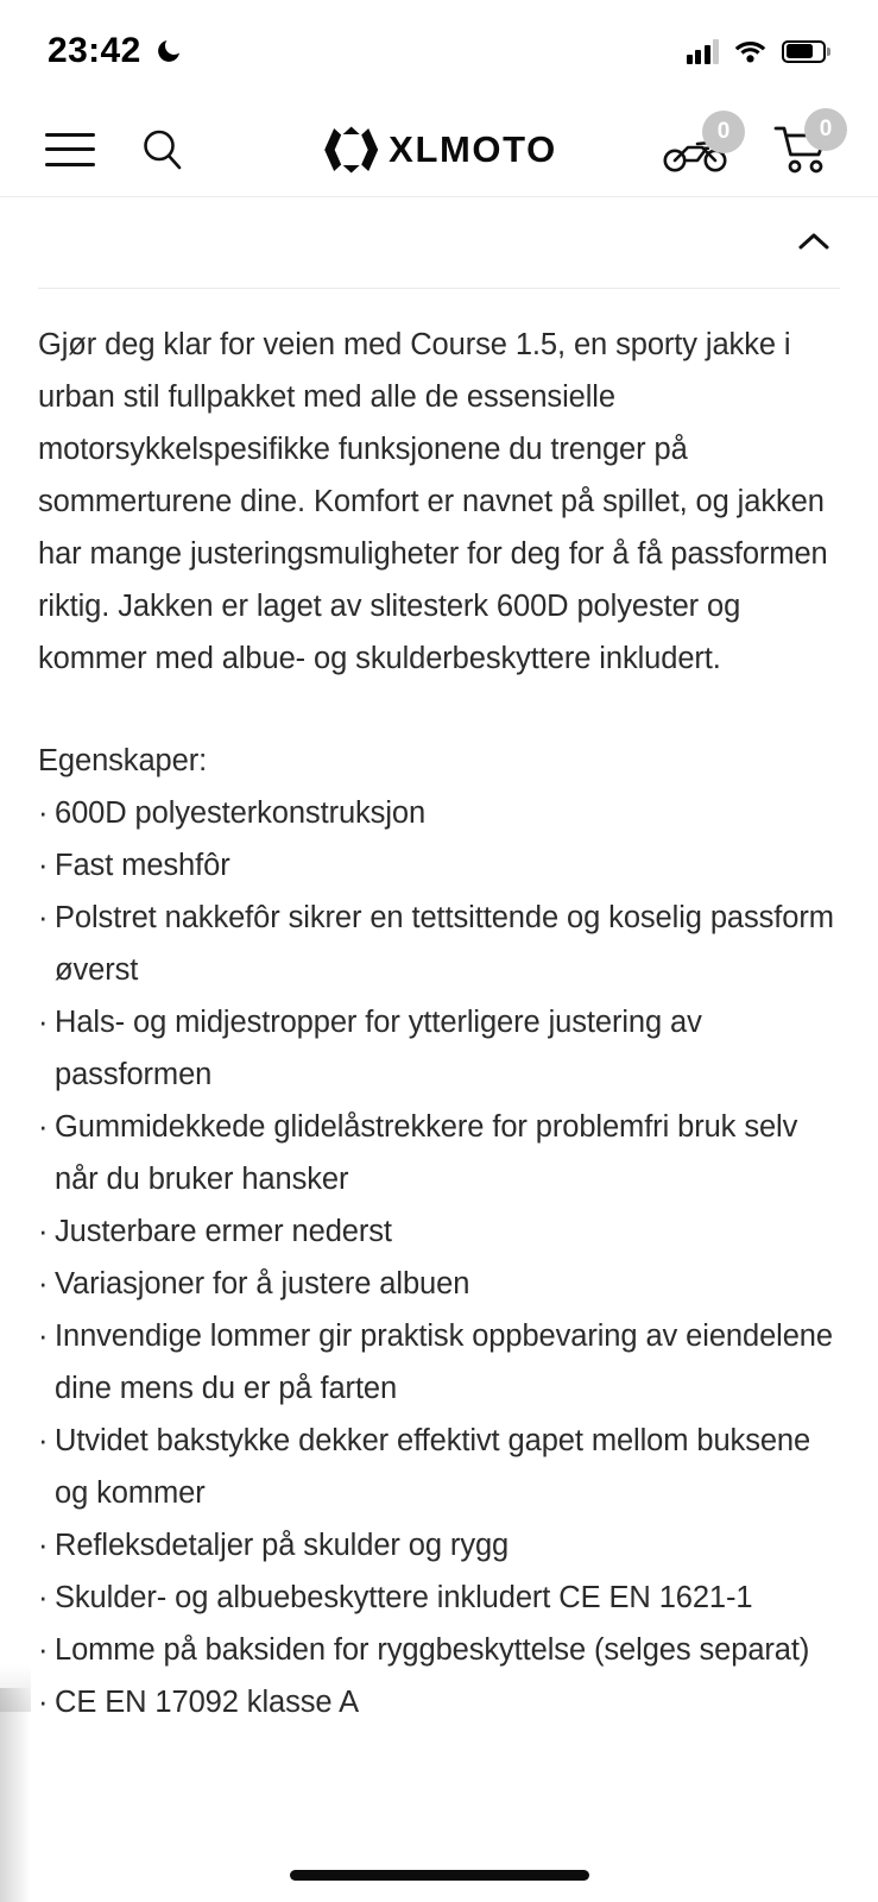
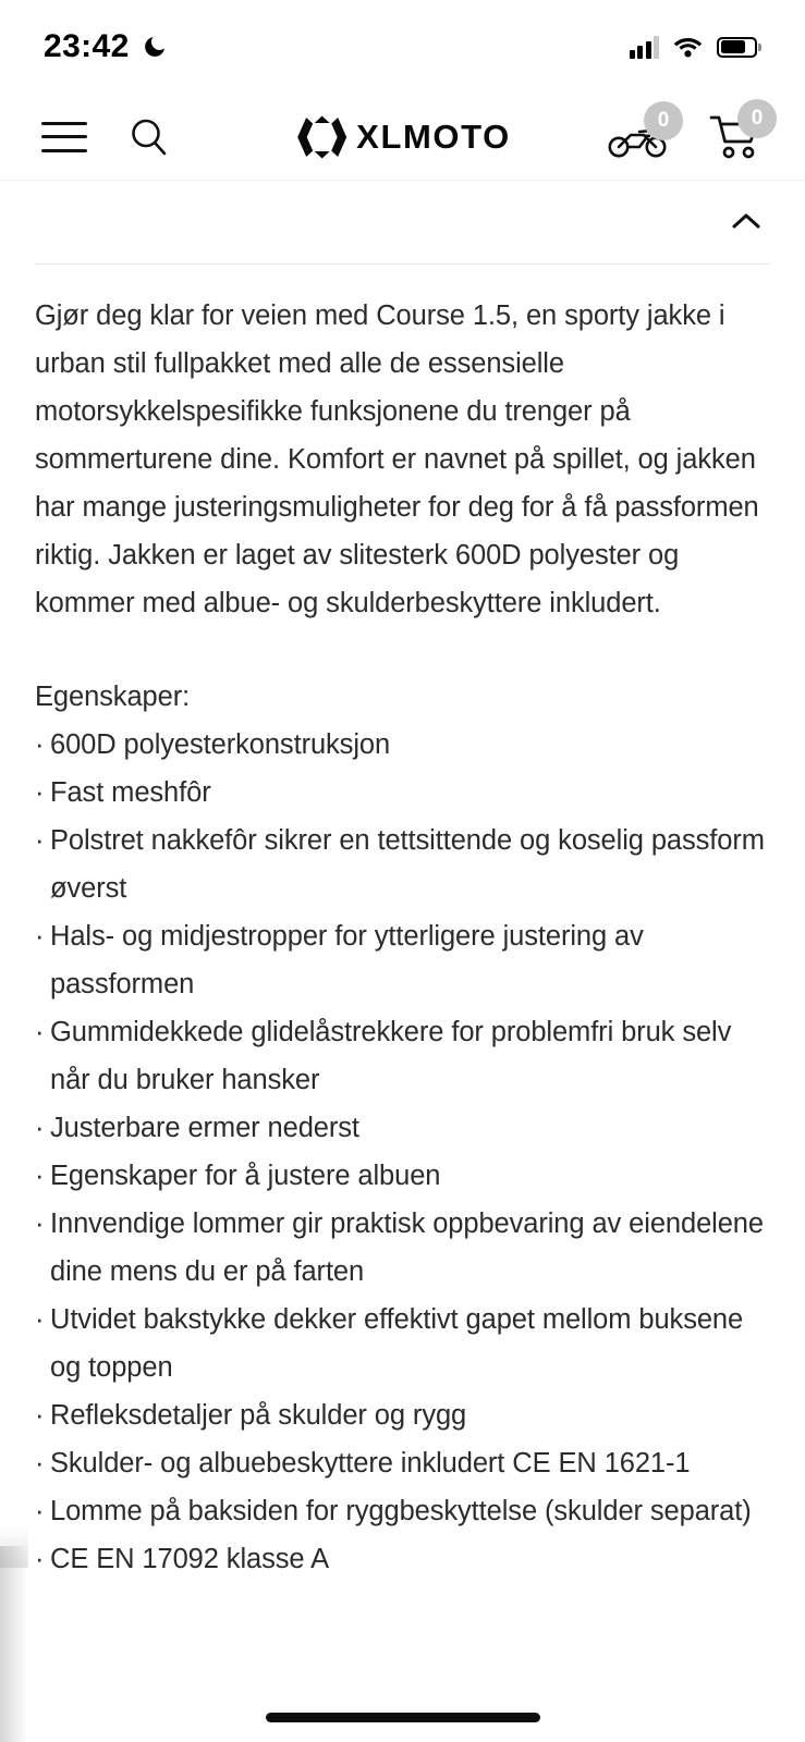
  23:42
  XLMOTO
  0
  0
  Gjør deg klar for veien med Course 1.5, en sporty jakke i urban stil fullpakket med alle de essensielle motorsykkelspesifikke funksjonene du trenger på sommerturene dine. Komfort er navnet på spillet, og jakken har mange justeringsmuligheter for deg for å få passformen riktig. Jakken er laget av slitesterk 600D polyester og kommer med albue- og skulderbeskyttere inkludert.
  Egenskaper:
  ·
  600D polyesterkonstruksjon
  ·
  Fast meshfôr
  ·
  Polstret nakkefôr sikrer en tettsittende og koselig passform øverst
  ·
  Hals- og midjestropper for ytterligere justering av passformen
  ·
  Gummidekkede glidelåstrekkere for problemfri bruk selv når du bruker hansker
  ·
  Justerbare ermer nederst
  ·
- Variasjoner for å justere albuen
+ Egenskaper for å justere albuen
  ·
  Innvendige lommer gir praktisk oppbevaring av eiendelene dine mens du er på farten
  ·
- Utvidet bakstykke dekker effektivt gapet mellom buksene og kommer
+ Utvidet bakstykke dekker effektivt gapet mellom buksene og toppen
  ·
  Refleksdetaljer på skulder og rygg
  ·
  Skulder- og albuebeskyttere inkludert CE EN 1621-1
  ·
- Lomme på baksiden for ryggbeskyttelse (selges separat)
+ Lomme på baksiden for ryggbeskyttelse (skulder separat)
  ·
  CE EN 17092 klasse A
